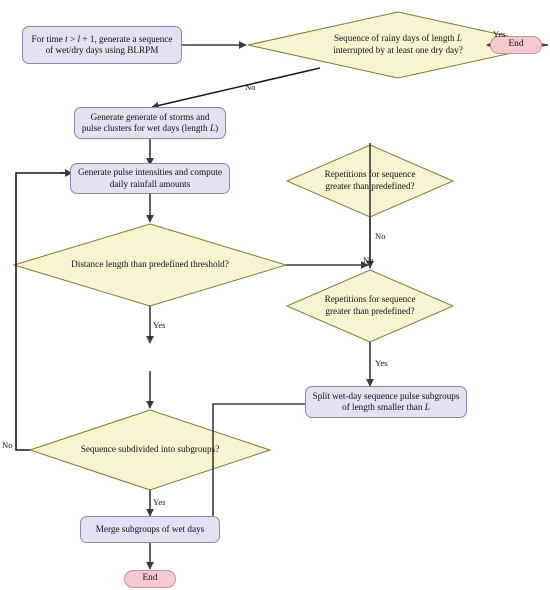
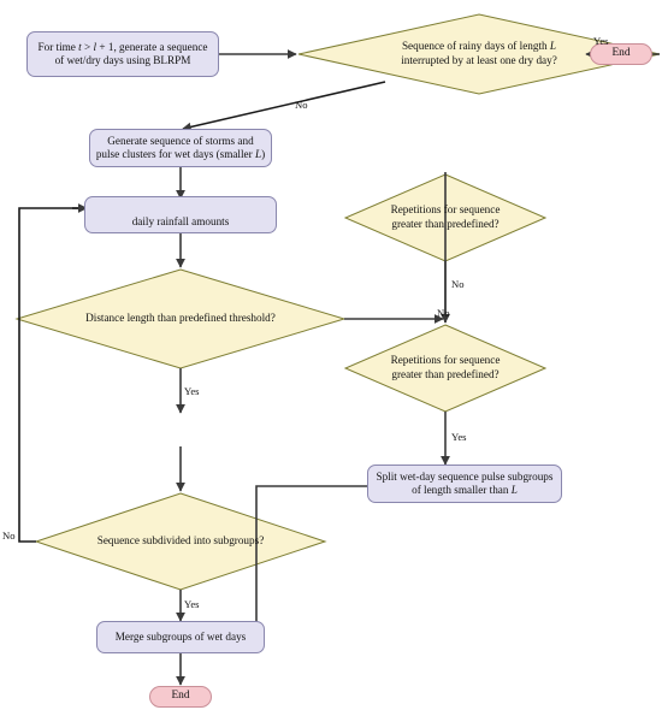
  For time t > l + 1, generate a sequence
  of wet/dry days using BLRPM
  Sequence of rainy days of length L
  interrupted by at least one dry day?
  End
- Generate generate of storms and
+ Generate sequence of storms and
- pulse clusters for wet days (length L)
+ pulse clusters for wet days (smaller L)
- Generate pulse intensities and compute
  daily rainfall amounts
  Repetitions for sequence
  greater than predefined?
  Distance length than predefined threshold?
  Repetitions for sequence
  greater than predefined?
  Split wet-day sequence pulse subgroups
  of length smaller than L
  Sequence subdivided into subgroups?
  Merge subgroups of wet days
  End
  Yes
  No
  No
  No
  Yes
  Yes
  No
  Yes
